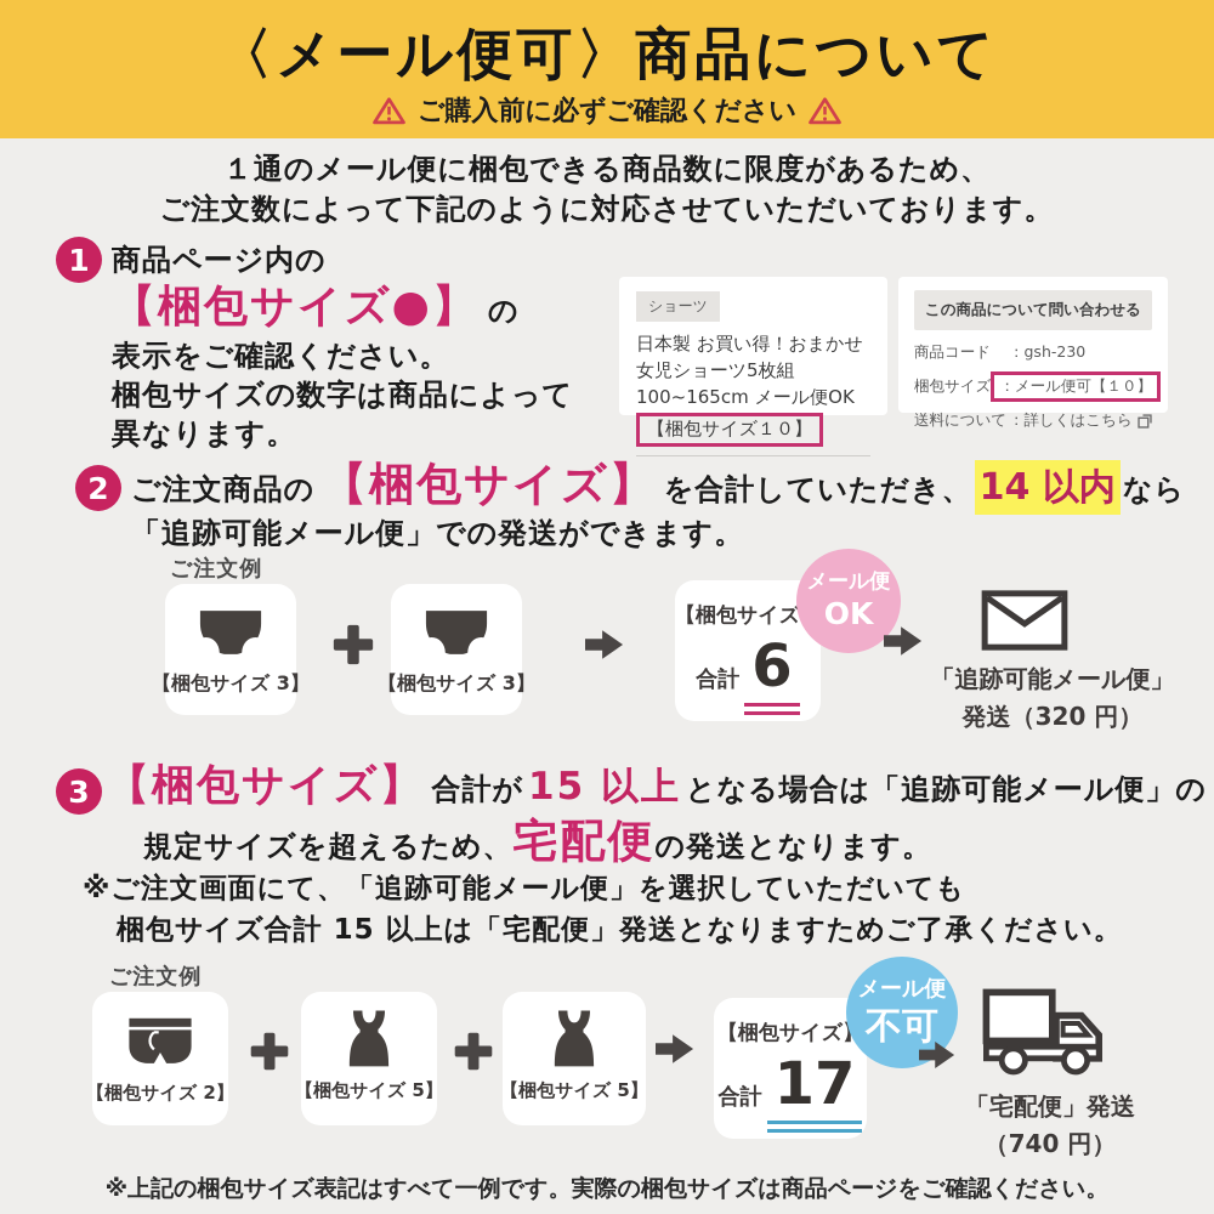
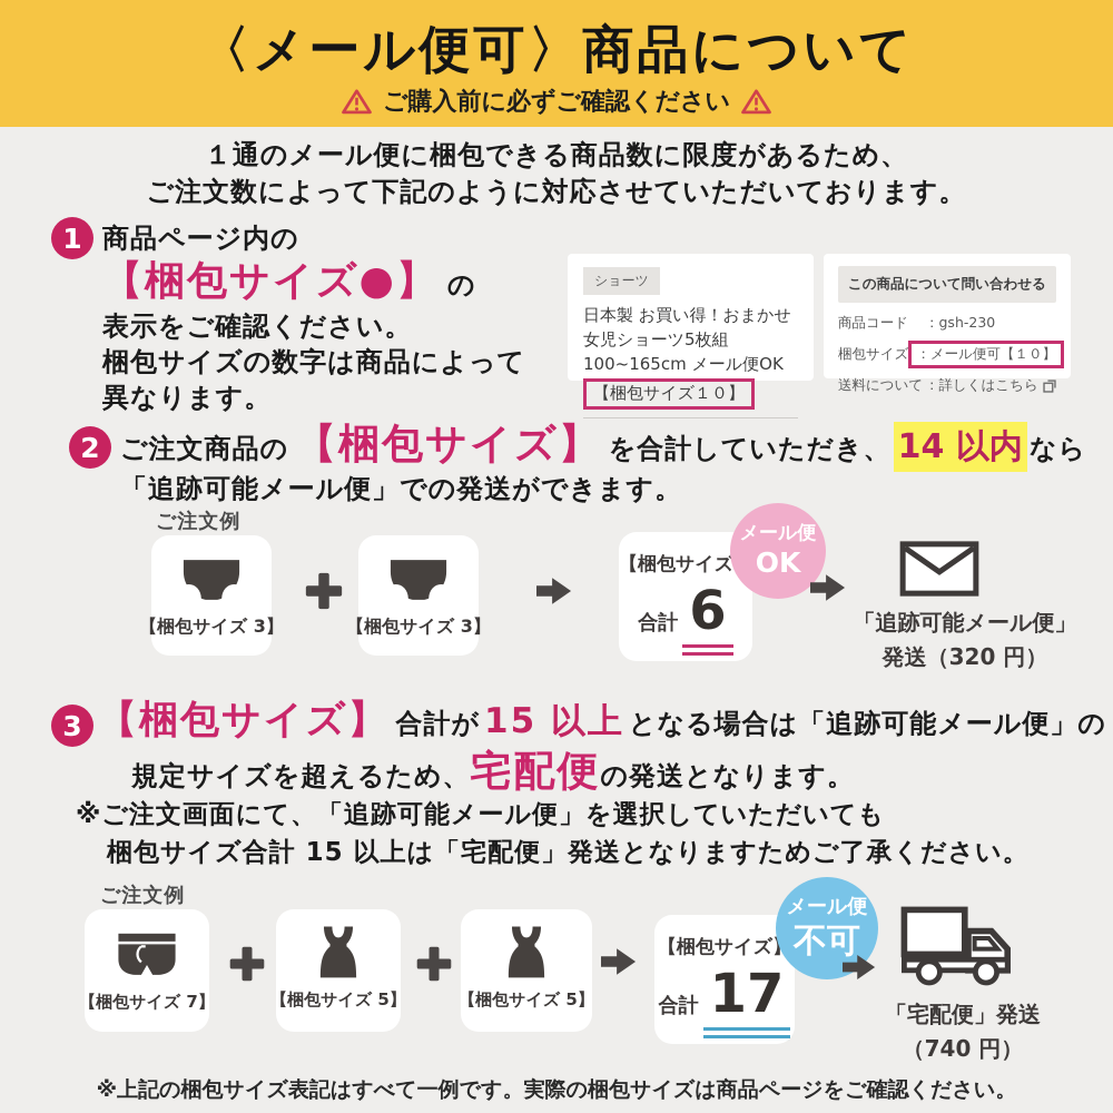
  〈メール便可〉商品について
  ご購入前に必ずご確認ください
  １通のメール便に梱包できる商品数に限度があるため、
  ご注文数によって下記のように対応させていただいております。
  1
  商品ページ内の
  【梱包サイズ●】
  の
  表示をご確認ください。
  梱包サイズの数字は商品によって
  異なります。
  ショーツ
  日本製 お買い得！おまかせ女児ショーツ5枚組 100~165cm メール便OK
  【梱包サイズ１０】
  この商品について問い合わせる
  商品コード
  ：gsh-230
  梱包サイズ
  ：メール便可【１０】
  送料について
  ：詳しくはこちら
  2
  ご注文商品の
  【梱包サイズ】
  を合計していただき、
  14 以内
  なら
  「追跡可能メール便」での発送ができます。
  ご注文例
  【梱包サイズ 3】
  【梱包サイズ 3】
  【梱包サイズ
  合計
  6
  メール便
  OK
  「追跡可能メール便」
  発送（320 円）
  3
  【梱包サイズ】
  合計が
  15 以上
  となる場合は「追跡可能メール便」の
  規定サイズを超えるため、
  宅配便
  の発送となります。
  ※ご注文画面にて、「追跡可能メール便」を選択していただいても
  梱包サイズ合計 15 以上は「宅配便」発送となりますためご了承ください。
  ご注文例
- 【梱包サイズ 2】
+ 【梱包サイズ 7】
  【梱包サイズ 5】
  【梱包サイズ 5】
  【梱包サイズ
  合計
  17
  メール便
  不可
  「宅配便」発送
  （740 円）
  ※上記の梱包サイズ表記はすべて一例です。実際の梱包サイズは商品ページをご確認ください。
